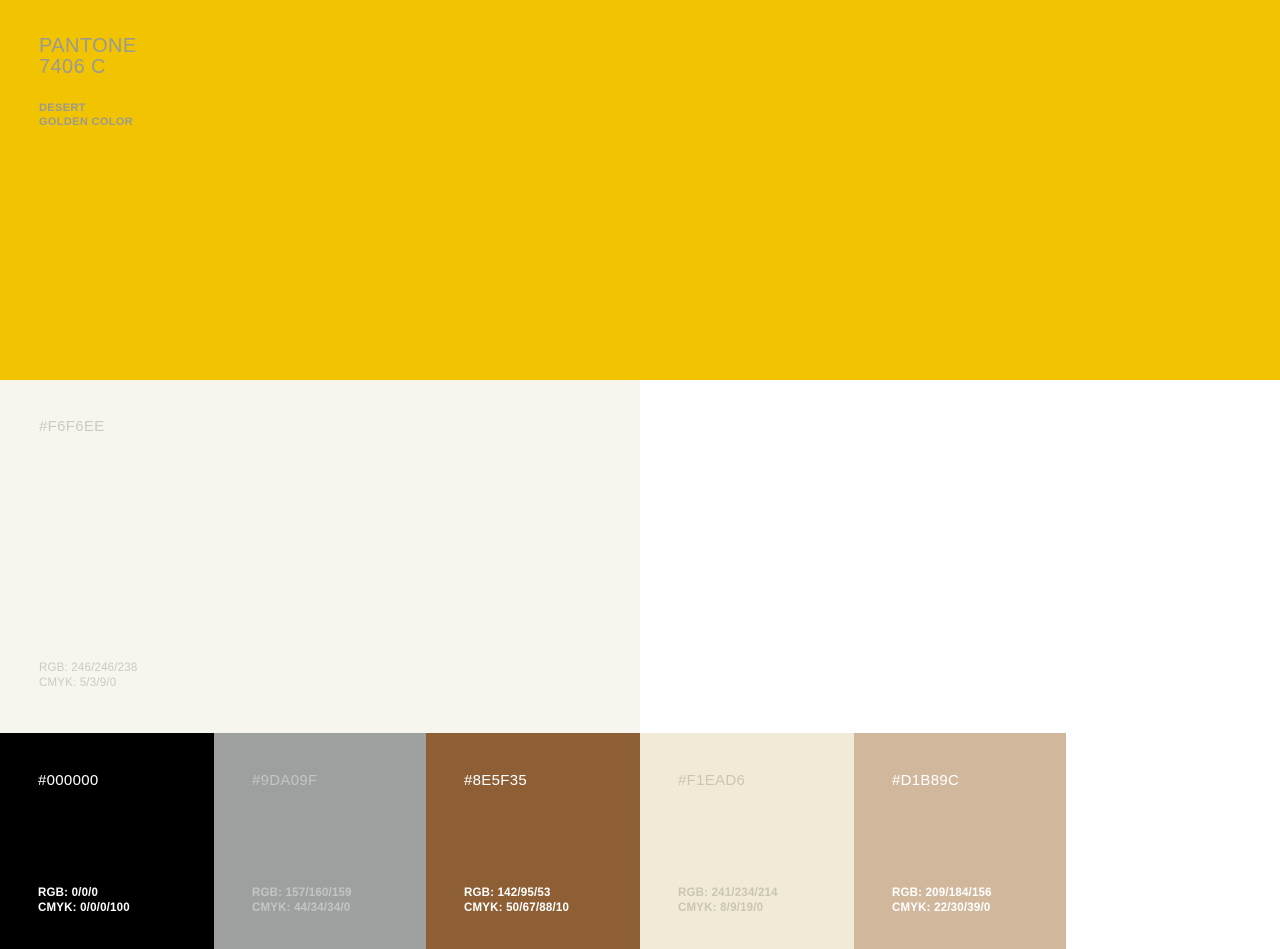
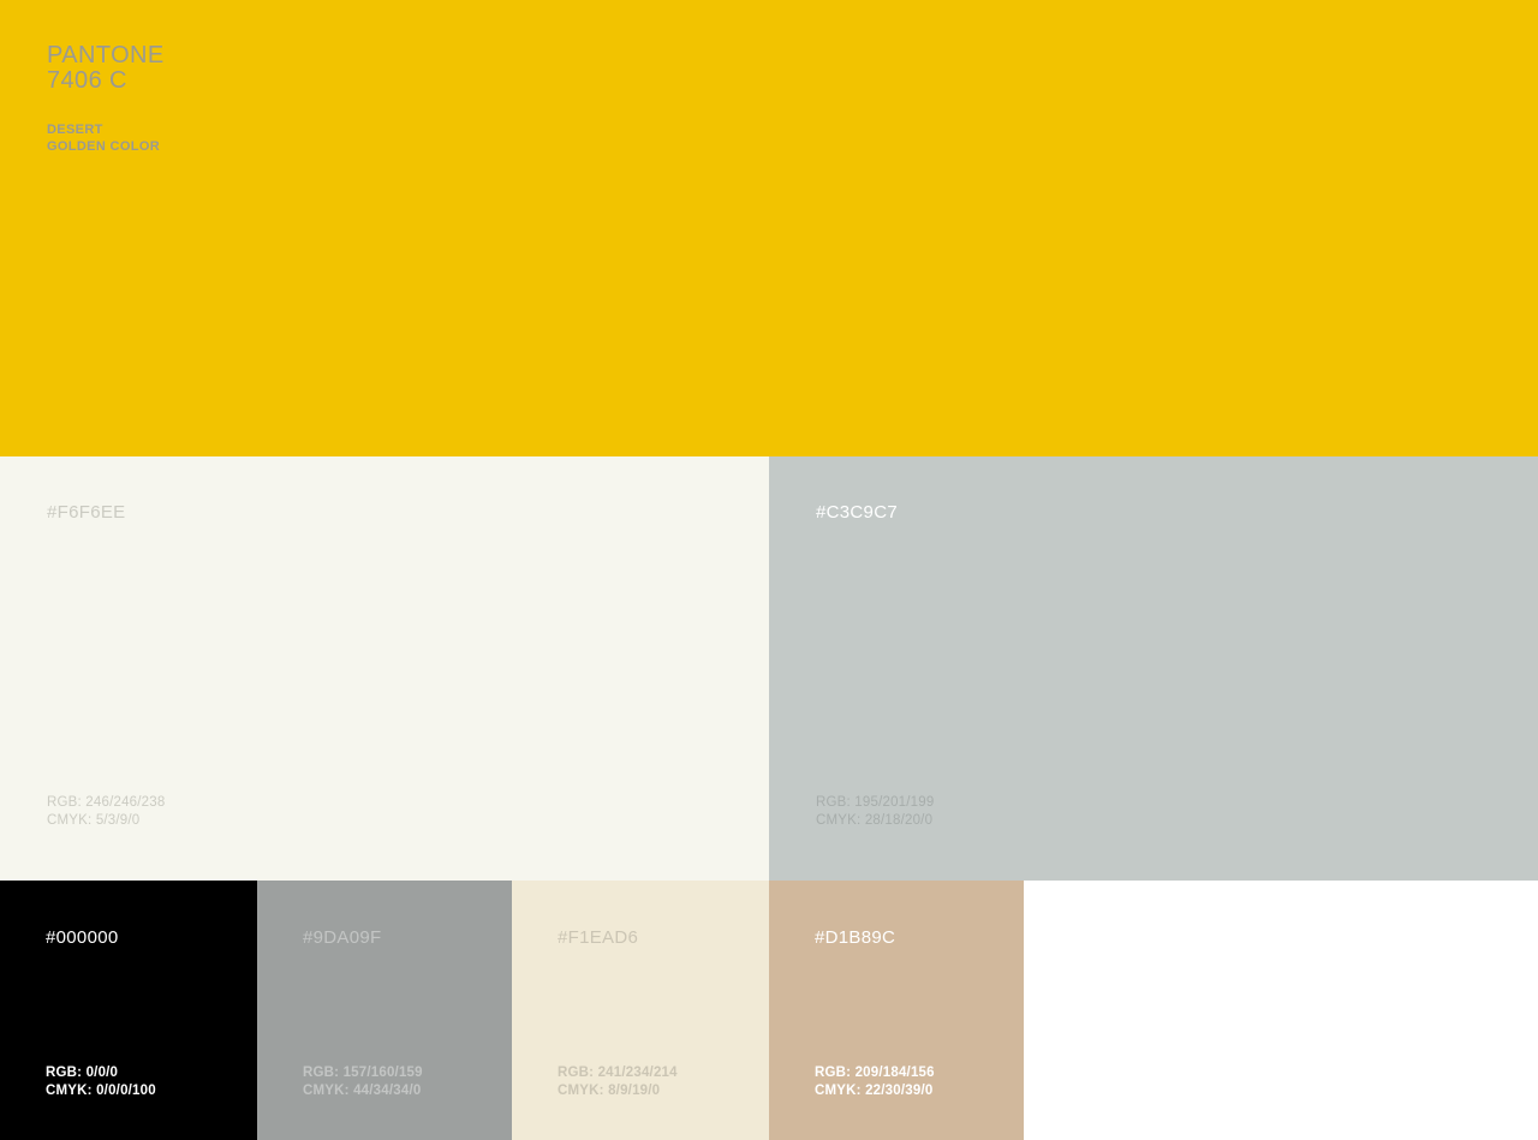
  PANTONE
  7406 C
  DESERT
  GOLDEN COLOR
  #F6F6EE
  RGB: 246/246/238
  CMYK: 5/3/9/0
+ #C3C9C7
+ RGB: 195/201/199
+ CMYK: 28/18/20/0
  #000000
  RGB: 0/0/0
  CMYK: 0/0/0/100
  #9DA09F
  RGB: 157/160/159
  CMYK: 44/34/34/0
- #8E5F35
- RGB: 142/95/53
- CMYK: 50/67/88/10
  #F1EAD6
  RGB: 241/234/214
  CMYK: 8/9/19/0
  #D1B89C
  RGB: 209/184/156
  CMYK: 22/30/39/0
